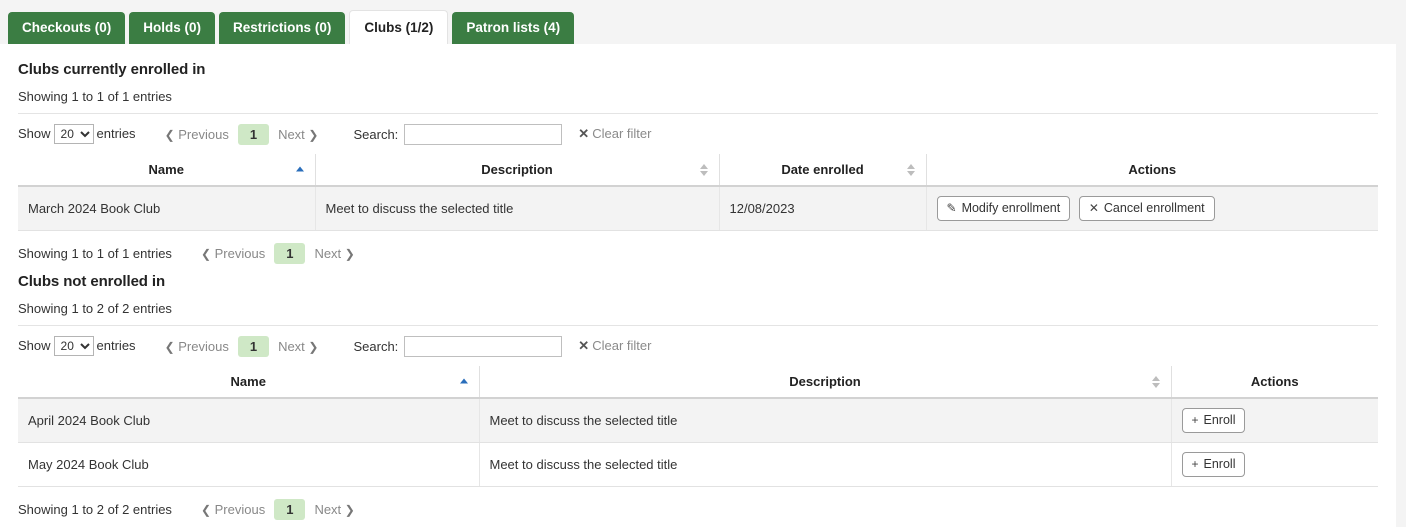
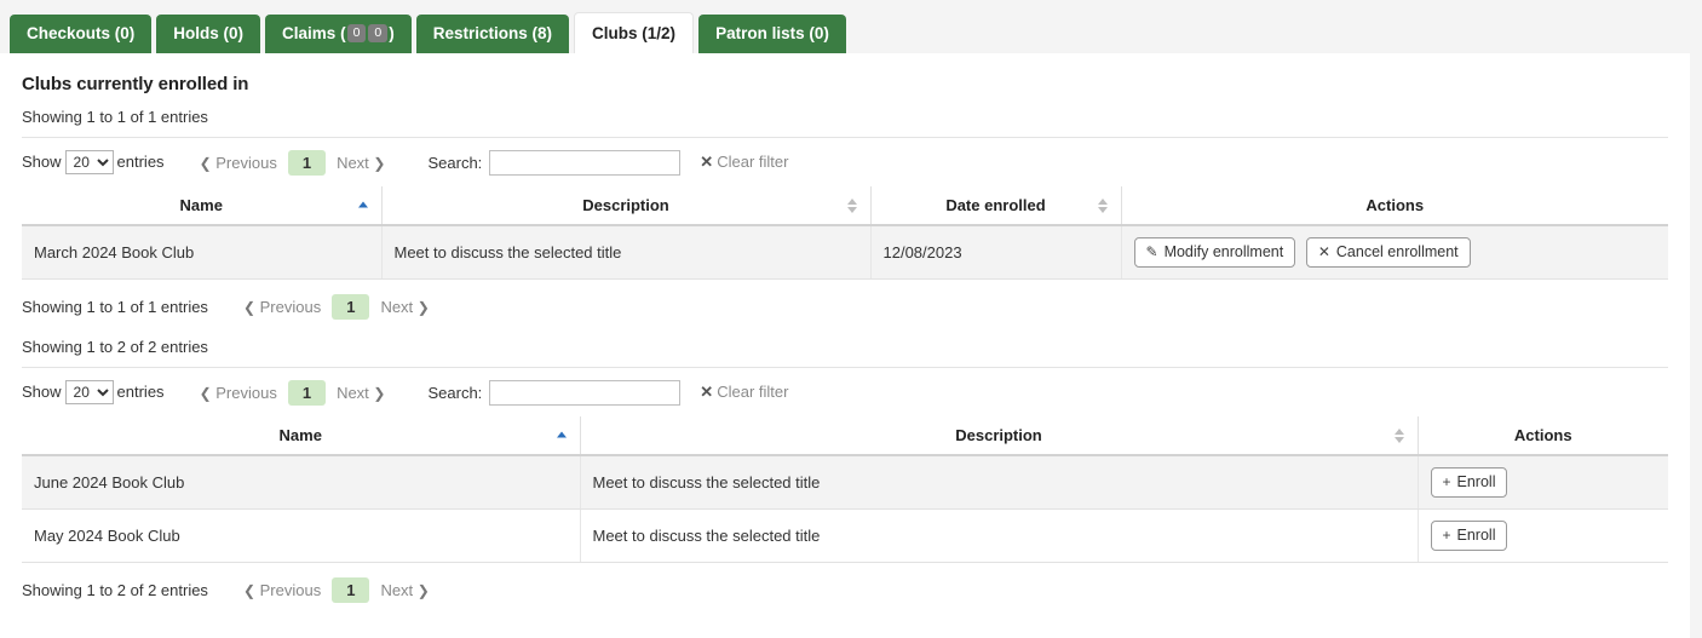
  Checkouts (0)
  Holds (0)
+ Claims ( 0 0 )
- Restrictions (0)
+ Restrictions (8)
  Clubs (1/2)
- Patron lists (4)
+ Patron lists (0)
  Clubs currently enrolled in
  Showing 1 to 1 of 1 entries
  Show 20 entries
  ❮ Previous
  1
  Next ❯
  Search:
  ✕ Clear filter
  Name	Description	Date enrolled	Actions
  March 2024 Book Club	Meet to discuss the selected title	12/08/2023	✎ Modify enrollment ✕ Cancel enrollment
  Showing 1 to 1 of 1 entries
  ❮ Previous
  1
  Next ❯
- Clubs not enrolled in
  Showing 1 to 2 of 2 entries
  Show 20 entries
  ❮ Previous
  1
  Next ❯
  Search:
  ✕ Clear filter
  Name	Description	Actions
- April 2024 Book Club	Meet to discuss the selected title	+ Enroll
+ June 2024 Book Club	Meet to discuss the selected title	+ Enroll
  May 2024 Book Club	Meet to discuss the selected title	+ Enroll
  Showing 1 to 2 of 2 entries
  ❮ Previous
  1
  Next ❯
